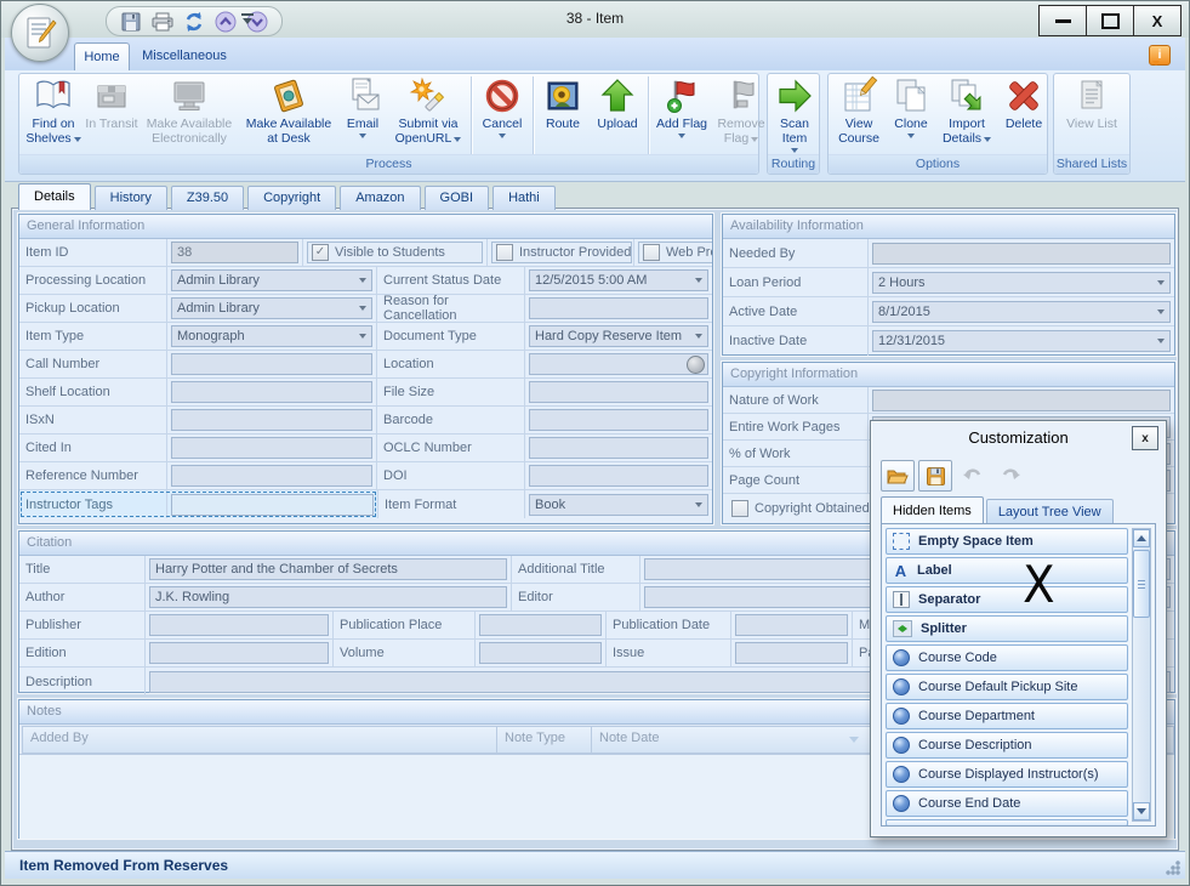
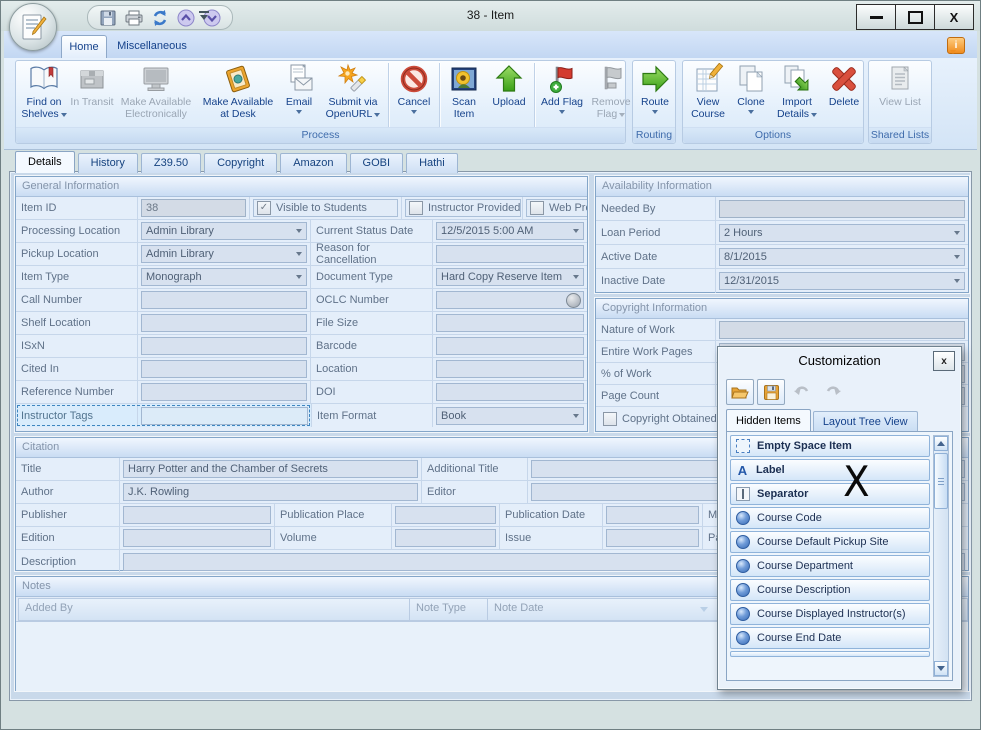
  38 - Item
  X
  Home
  Miscellaneous
  i
  Find on Shelves
  In Transit
  Make Available Electronically
  Make Available at Desk
  Email
  Submit via OpenURL
  Cancel
- Route
+ Scan Item
  Upload
  Add Flag
  Remove Flag
  Process
- Scan Item
+ Route
  Routing
  View Course
  Clone
  Import Details
  Delete
  Options
  View List
  Shared Lists
  Details
  History
  Z39.50
  Copyright
  Amazon
  GOBI
  Hathi
  General Information
  Item ID
  38
  ✓
  Visible to Students
  Instructor Provided
  Processing Location
  Admin Library
  Current Status Date
  12/5/2015 5:00 AM
  Pickup Location
  Admin Library
  Reason for Cancellation
  Item Type
  Monograph
  Document Type
  Hard Copy Reserve Item
  Call Number
- Location
+ OCLC Number
  Shelf Location
  File Size
  ISxN
  Barcode
  Cited In
- OCLC Number
+ Location
  Reference Number
  DOI
  Instructor Tags
  Item Format
  Book
  Availability Information
  Needed By
  Loan Period
  2 Hours
  Active Date
  8/1/2015
  Inactive Date
  12/31/2015
  Copyright Information
  Nature of Work
  Entire Work Pages
  % of Work
  Page Count
  Copyright Obtained
  Citation
  Title
  Harry Potter and the Chamber of Secrets
  Additional Title
  Author
  J.K. Rowling
  Editor
  Publisher
  Publication Place
  Publication Date
  M
  Edition
  Volume
  Issue
  Description
  Notes
  Added By
  Note Type
  Note Date
- Item Removed From Reserves
  Customization
  x
  Hidden Items
  Layout Tree View
  Empty Space Item
  A
  Label
  Separator
- Splitter
  Course Code
  Course Default Pickup Site
  Course Department
  Course Description
  Course Displayed Instructor(s)
  Course End Date
  X
